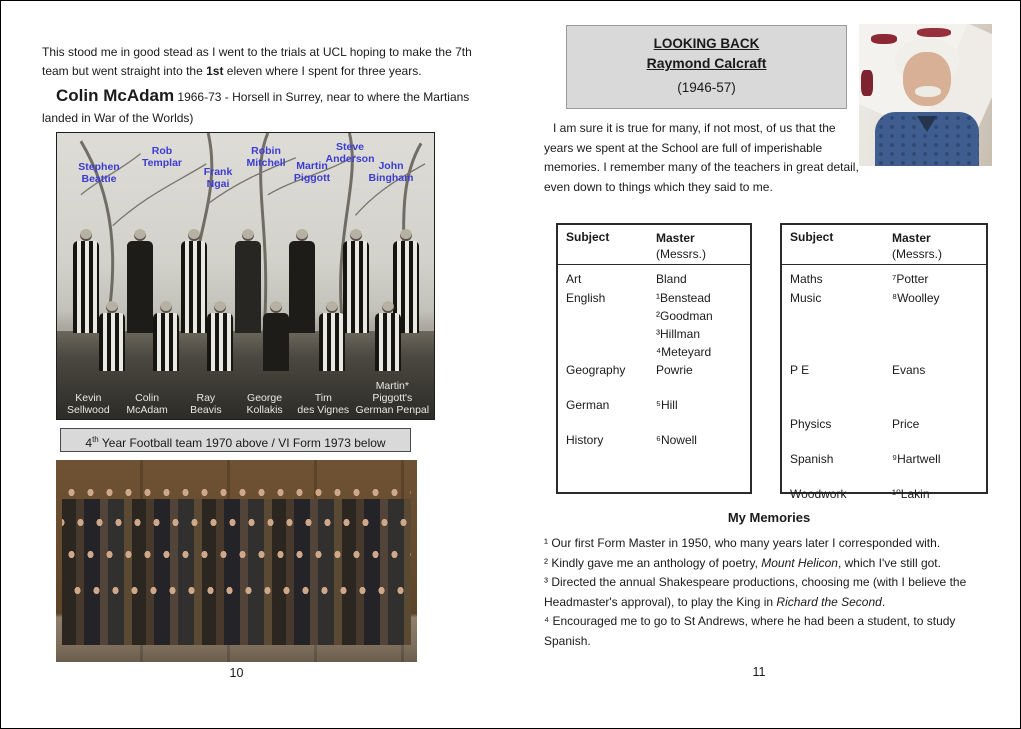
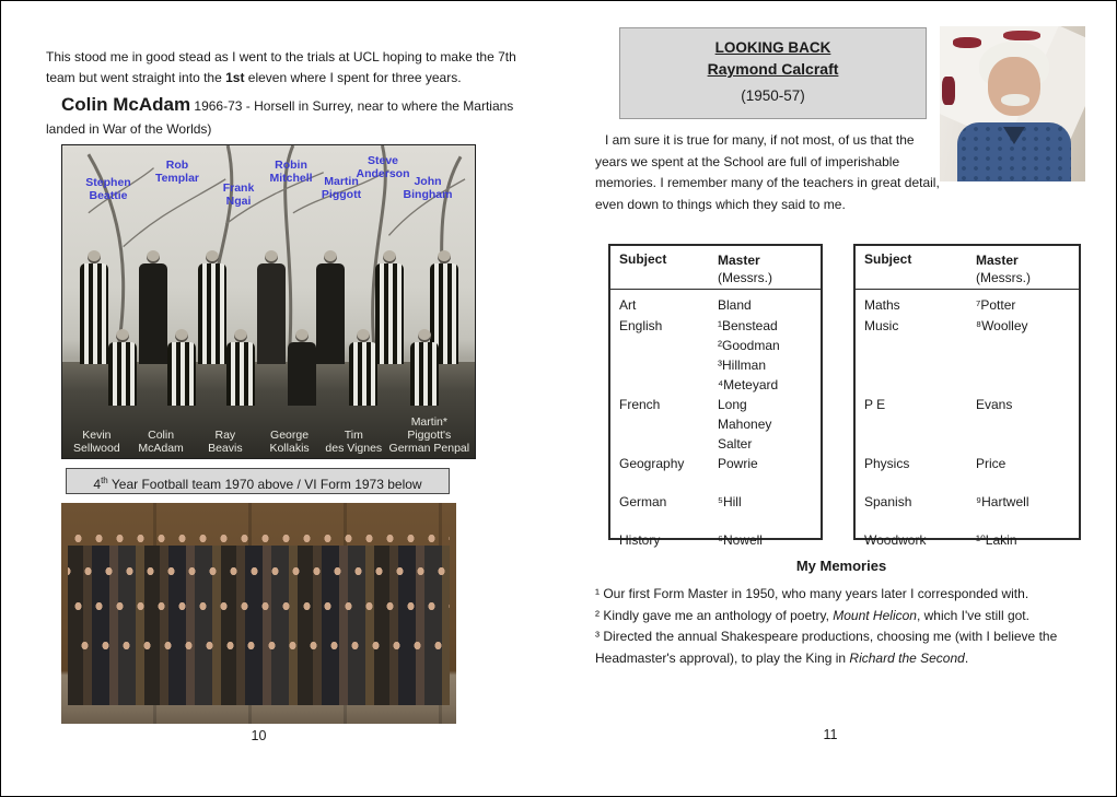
  This stood me in good stead as I went to the trials at UCL hoping to make the 7th team but went straight into the 1st eleven where I spent for three years.
  Colin McAdam 1966-73 - Horsell in Surrey, near to where the Martians landed in War of the Worlds)
  Stephen
  Beattie
  Rob
  Templar
  Frank
  Ngai
  Robin
  Mitchell
  Martin
  Piggott
  Steve
  Anderson
  John
  Bingham
  Kevin
  Sellwood
  Colin
  McAdam
  Ray
  Beavis
  George
  Kollakis
  Tim
  des Vignes
  Martin*
  Piggott's
  German Penpal
  4th Year Football team 1970 above / VI Form 1973 below
  10
  LOOKING BACK
  Raymond Calcraft
- (1946-57)
+ (1950-57)
  I am sure it is true for many, if not most, of us that the years we spent at the School are full of imperishable memories. I remember many of the teachers in great detail, even down to things which they said to me.
  Subject
  Master
  (Messrs.)
  Art
  Bland
  English
  ¹Benstead
  ²Goodman
  ³Hillman
  ⁴Meteyard
+ French
+ Long
+ Mahoney
+ Salter
  Geography
  Powrie
  German
  ⁵Hill
  History
  ⁶Nowell
  Subject
  Master
  (Messrs.)
  Maths
  ⁷Potter
  Music
  ⁸Woolley
  P E
  Evans
  Physics
  Price
  Spanish
  ⁹Hartwell
  Woodwork
  ¹⁰Lakin
  My Memories
  ¹ Our first Form Master in 1950, who many years later I corresponded with.
  ² Kindly gave me an anthology of poetry, Mount Helicon, which I've still got.
  ³ Directed the annual Shakespeare productions, choosing me (with I believe the Headmaster's approval), to play the King in Richard the Second.
- ⁴ Encouraged me to go to St Andrews, where he had been a student, to study Spanish.
  11
